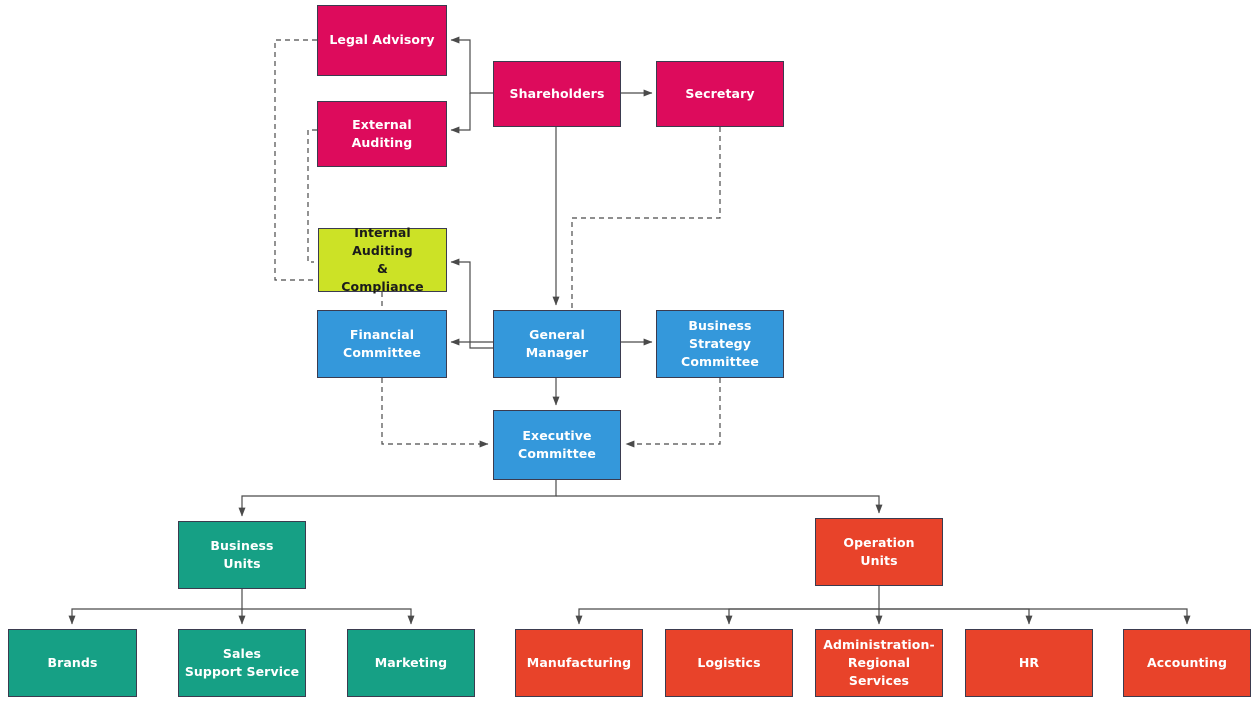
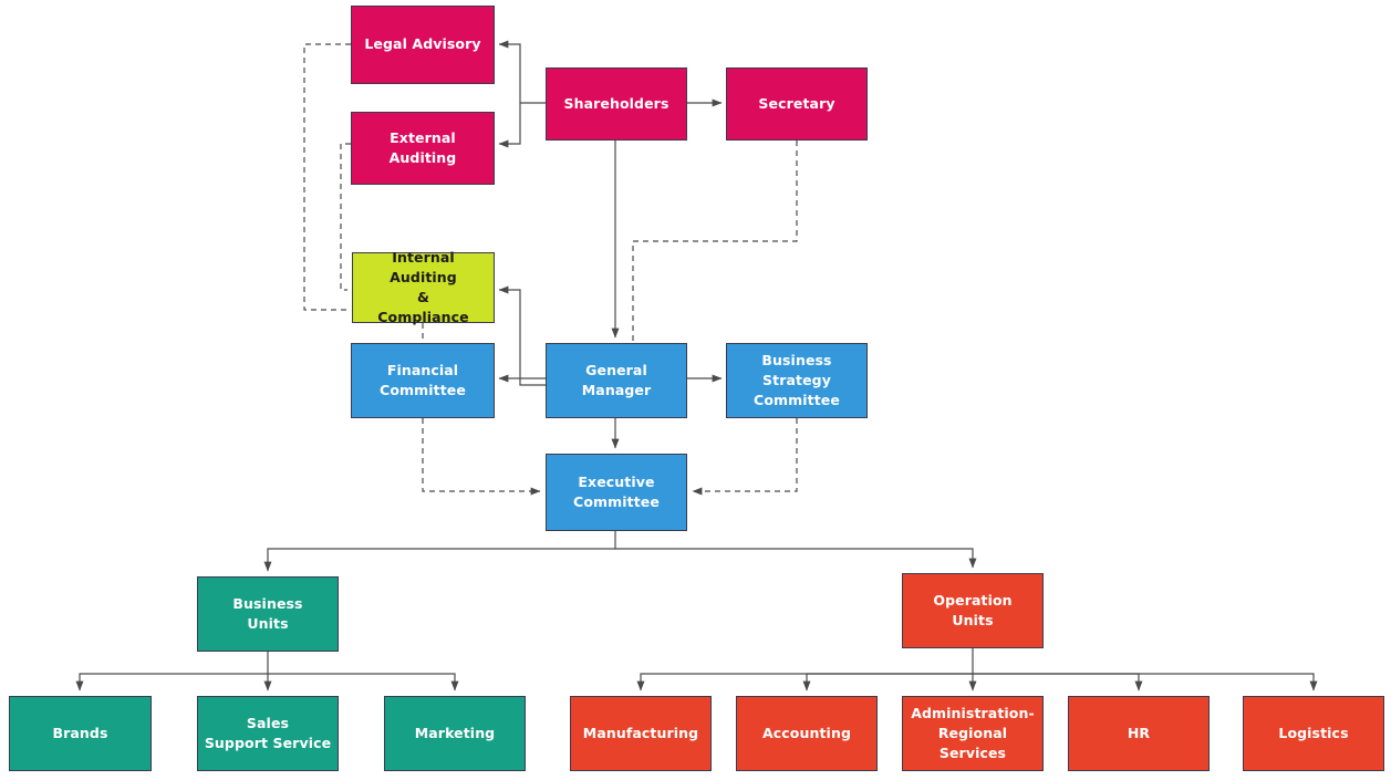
  Legal Advisory
  Shareholders
  Secretary
  External Auditing
  Internal Auditing
  &
  Compliance
  Financial
  Committee
  General
  Manager
  Business
  Strategy
  Committee
  Executive
  Committee
  Business
  Units
  Operation
  Units
  Brands
  Sales
  Support Service
  Marketing
  Manufacturing
- Logistics
+ Accounting
  Administration-
  Regional
  Services
  HR
- Accounting
+ Logistics
